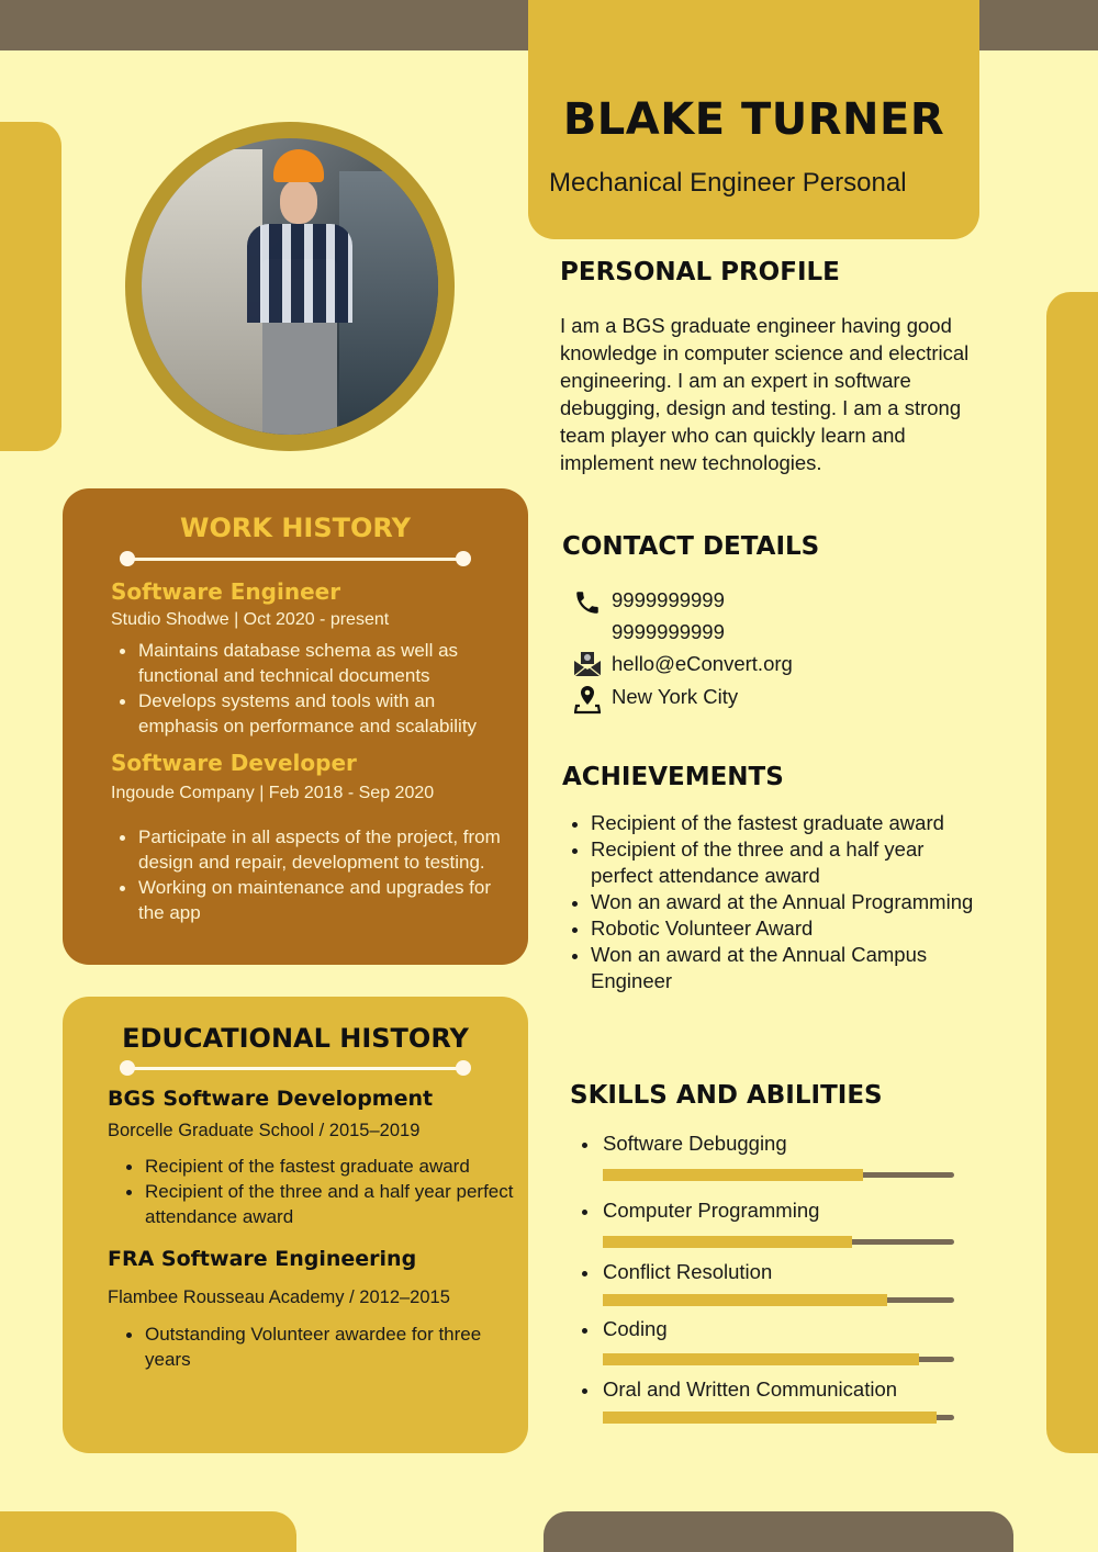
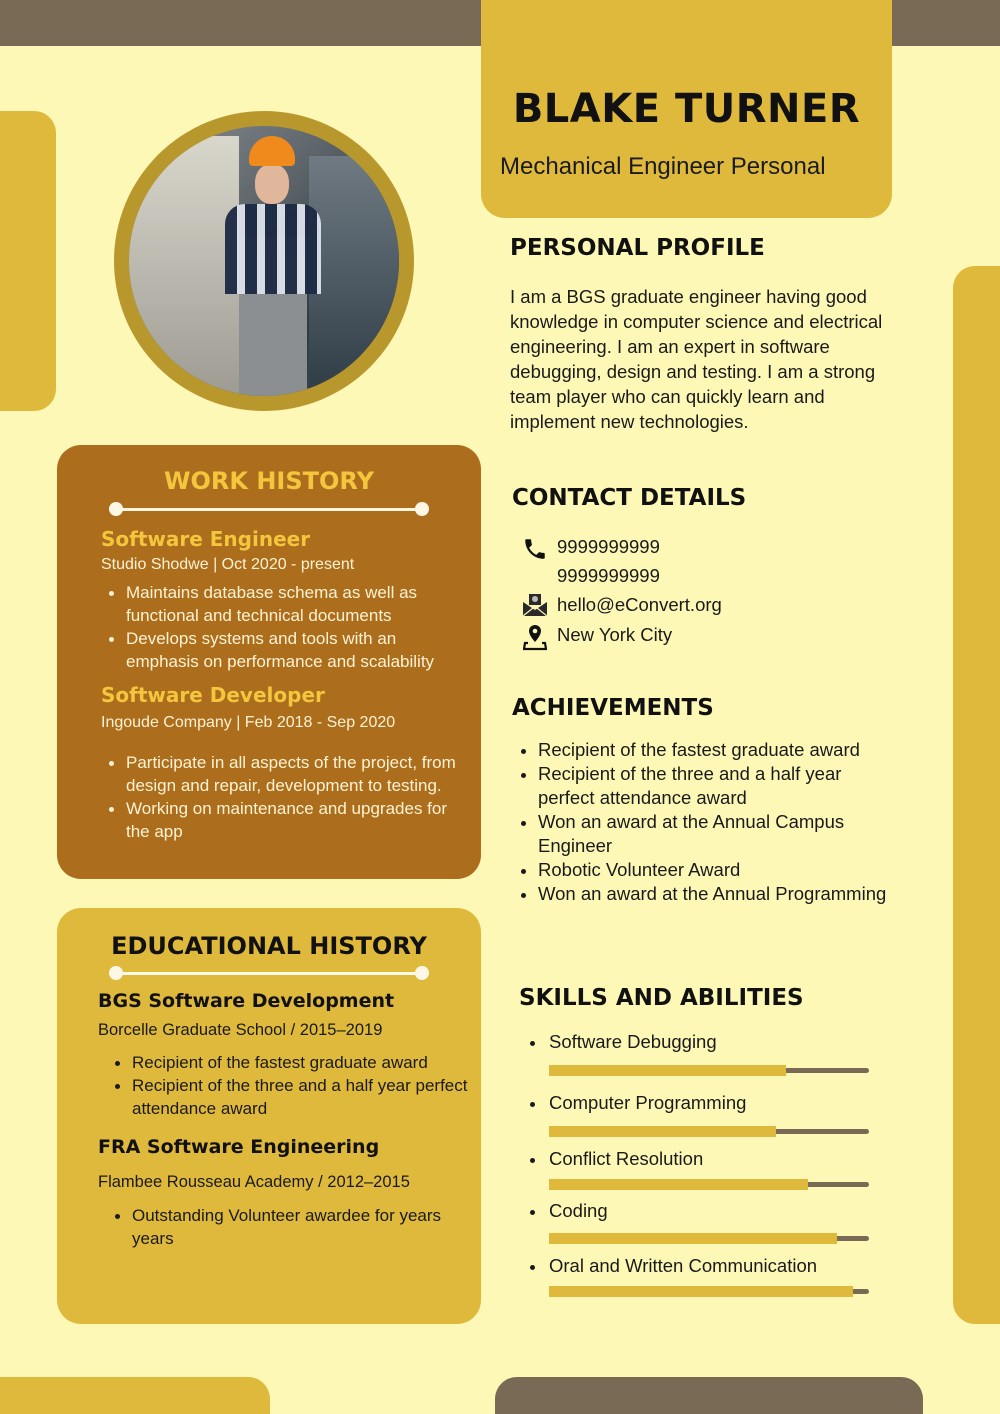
  BLAKE TURNER
  Mechanical Engineer Personal
  WORK HISTORY
  Software Engineer
  Studio Shodwe | Oct 2020 - present
  Maintains database schema as well as functional and technical documents
  Develops systems and tools with an emphasis on performance and scalability
  Software Developer
  Ingoude Company | Feb 2018 - Sep 2020
  Participate in all aspects of the project, from design and repair, development to testing.
  Working on maintenance and upgrades for the app
  EDUCATIONAL HISTORY
  BGS Software Development
  Borcelle Graduate School / 2015–2019
  Recipient of the fastest graduate award
  Recipient of the three and a half year perfect attendance award
  FRA Software Engineering
  Flambee Rousseau Academy / 2012–2015
- Outstanding Volunteer awardee for three years
+ Outstanding Volunteer awardee for years years
  PERSONAL PROFILE
  I am a BGS graduate engineer having good knowledge in computer science and electrical engineering. I am an expert in software debugging, design and testing. I am a strong team player who can quickly learn and implement new technologies.
  CONTACT DETAILS
  9999999999
  9999999999
  hello@eConvert.org
  New York City
  ACHIEVEMENTS
  Recipient of the fastest graduate award
  Recipient of the three and a half year perfect attendance award
- Won an award at the Annual Programming
+ Won an award at the Annual Campus Engineer
  Robotic Volunteer Award
- Won an award at the Annual Campus Engineer
+ Won an award at the Annual Programming
  SKILLS AND ABILITIES
  Software Debugging
  Computer Programming
  Conflict Resolution
  Coding
  Oral and Written Communication
